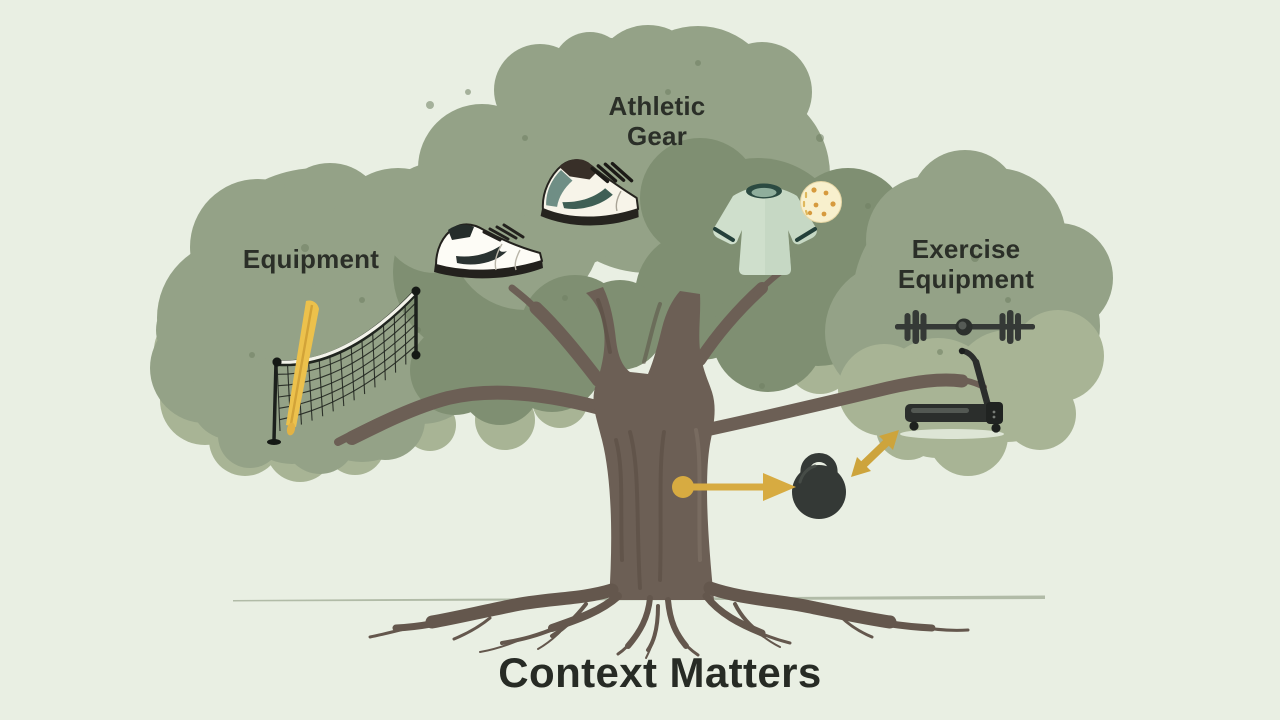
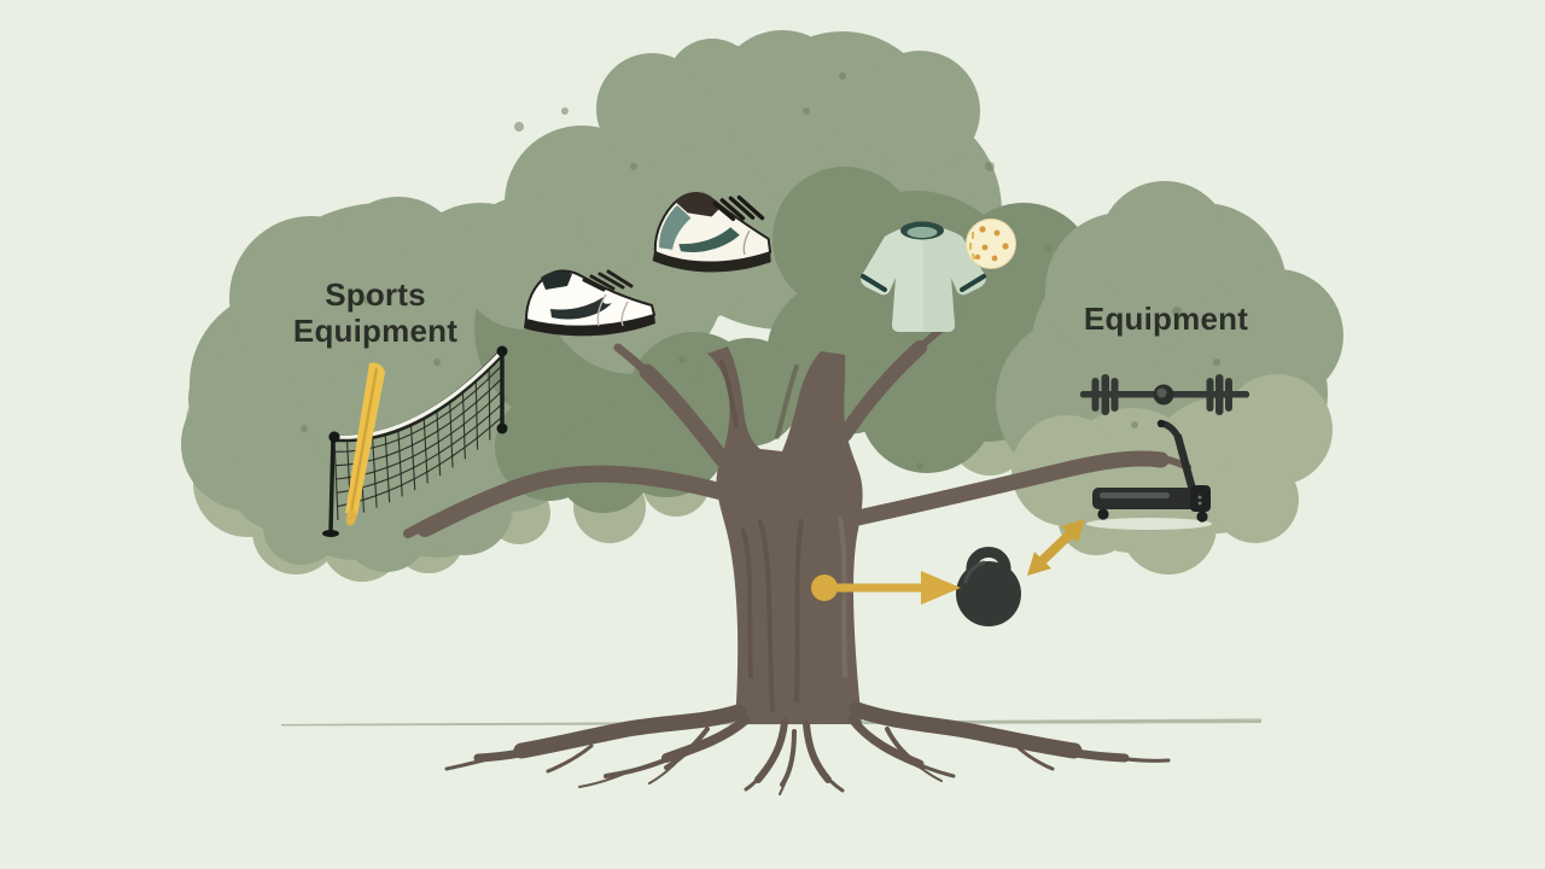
+ Sports
  Equipment
- Athletic
- Gear
- Exercise
  Equipment
- Context Matters
